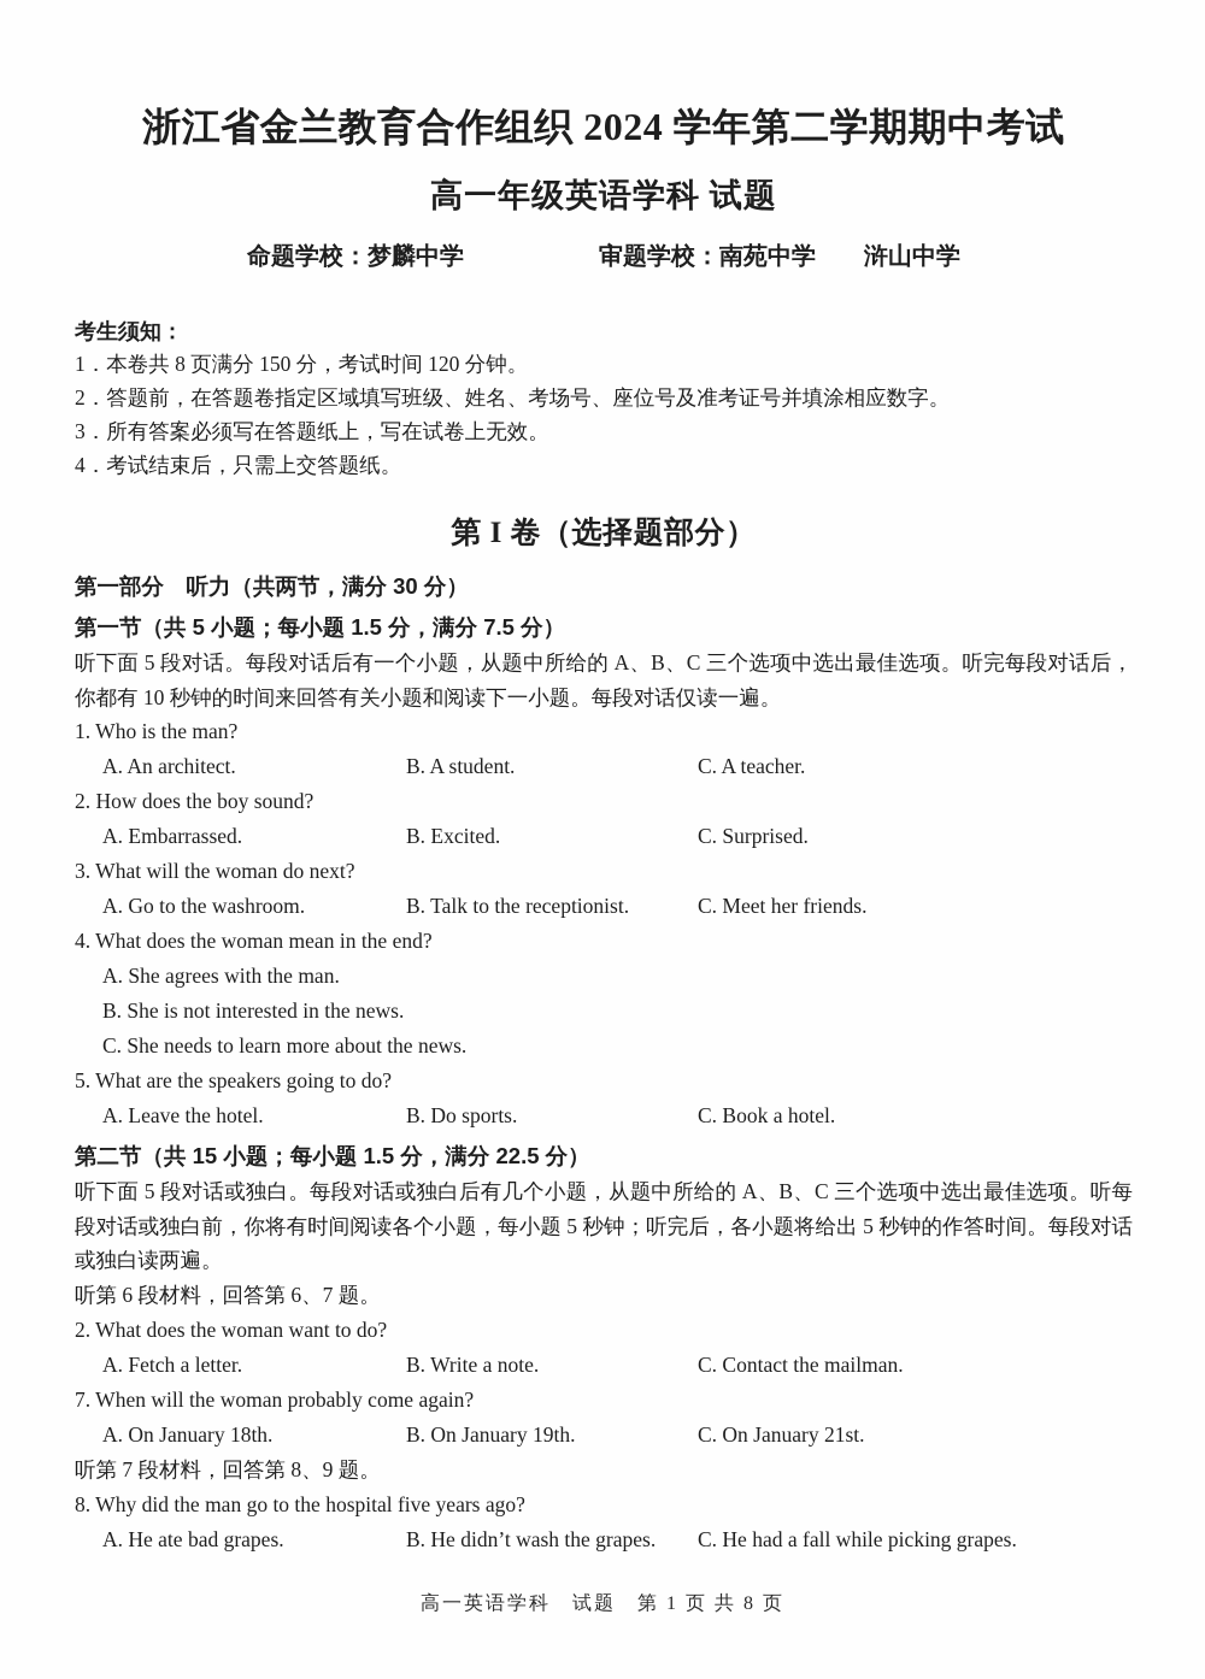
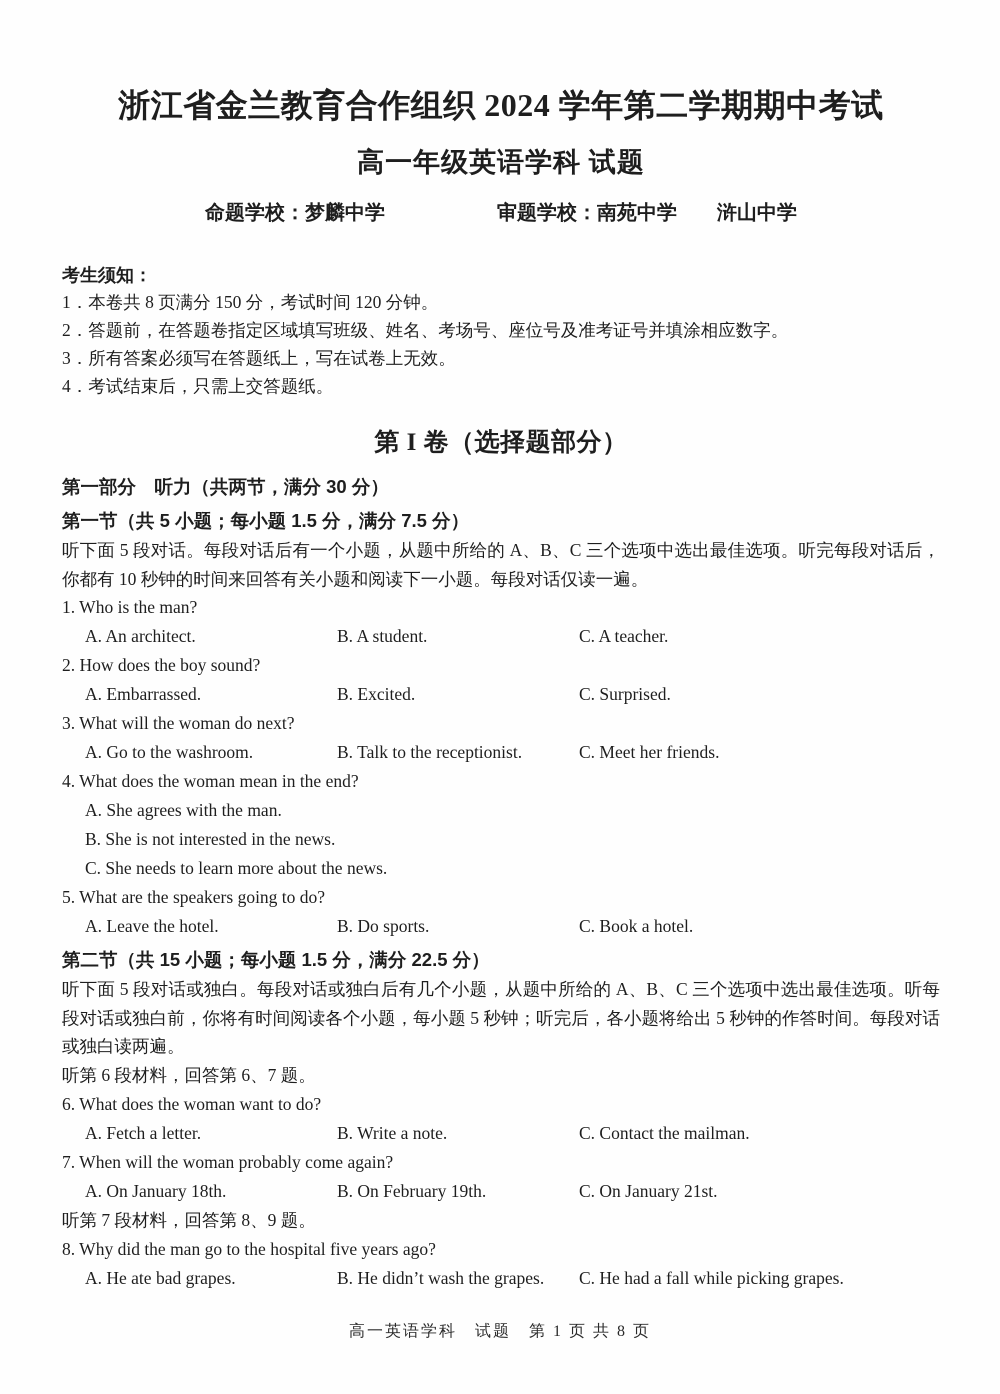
  浙江省金兰教育合作组织 2024 学年第二学期期中考试
  高一年级英语学科 试题
  命题学校：梦麟中学
  审题学校：南苑中学 浒山中学
  考生须知：
  1．本卷共 8 页满分 150 分，考试时间 120 分钟。
  2．答题前，在答题卷指定区域填写班级、姓名、考场号、座位号及准考证号并填涂相应数字。
  3．所有答案必须写在答题纸上，写在试卷上无效。
  4．考试结束后，只需上交答题纸。
  第 I 卷（选择题部分）
  第一部分 听力（共两节，满分 30 分）
  第一节（共 5 小题；每小题 1.5 分，满分 7.5 分）
  听下面 5 段对话。每段对话后有一个小题，从题中所给的 A、B、C 三个选项中选出最佳选项。听完每段对话后，你都有 10 秒钟的时间来回答有关小题和阅读下一小题。每段对话仅读一遍。
  1. Who is the man?
  A. An architect.
  B. A student.
  C. A teacher.
  2. How does the boy sound?
  A. Embarrassed.
  B. Excited.
  C. Surprised.
  3. What will the woman do next?
  A. Go to the washroom.
  B. Talk to the receptionist.
  C. Meet her friends.
  4. What does the woman mean in the end?
  A. She agrees with the man.
  B. She is not interested in the news.
  C. She needs to learn more about the news.
  5. What are the speakers going to do?
  A. Leave the hotel.
  B. Do sports.
  C. Book a hotel.
  第二节（共 15 小题；每小题 1.5 分，满分 22.5 分）
  听下面 5 段对话或独白。每段对话或独白后有几个小题，从题中所给的 A、B、C 三个选项中选出最佳选项。听每段对话或独白前，你将有时间阅读各个小题，每小题 5 秒钟；听完后，各小题将给出 5 秒钟的作答时间。每段对话或独白读两遍。
  听第 6 段材料，回答第 6、7 题。
- 2. What does the woman want to do?
+ 6. What does the woman want to do?
  A. Fetch a letter.
  B. Write a note.
  C. Contact the mailman.
  7. When will the woman probably come again?
  A. On January 18th.
- B. On January 19th.
+ B. On February 19th.
  C. On January 21st.
  听第 7 段材料，回答第 8、9 题。
  8. Why did the man go to the hospital five years ago?
  A. He ate bad grapes.
  B. He didn’t wash the grapes.
  C. He had a fall while picking grapes.
  高一英语学科 试题 第 1 页 共 8 页
